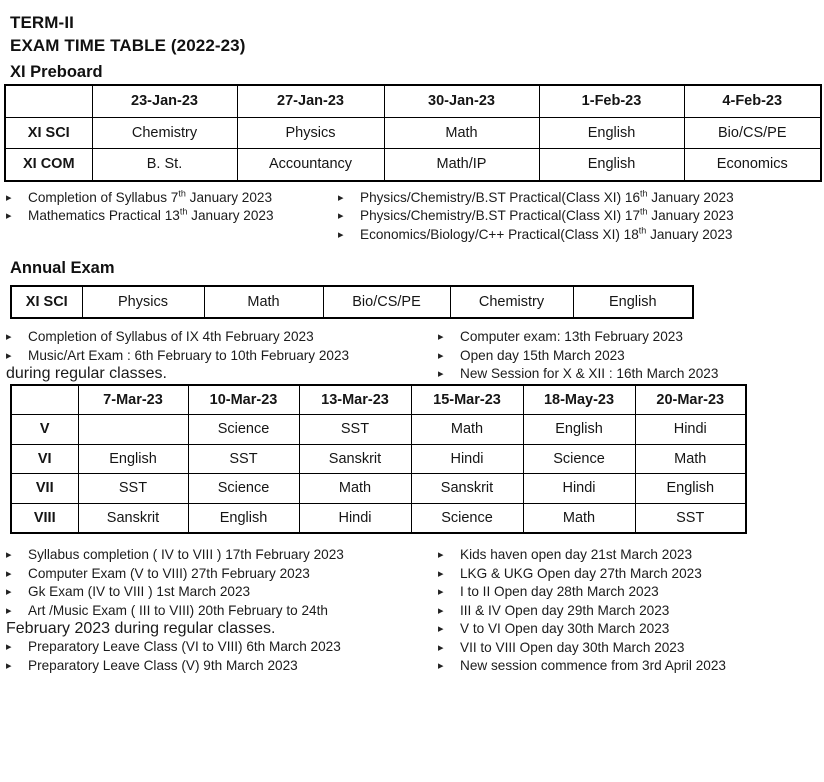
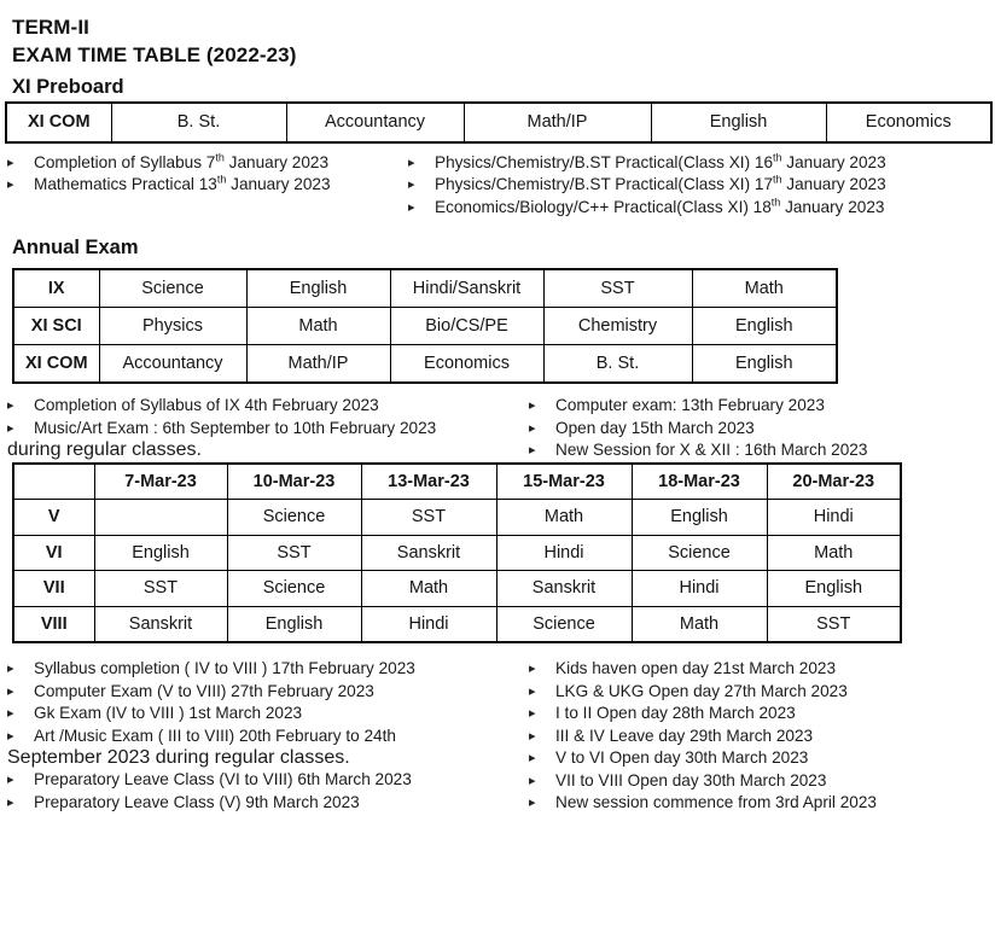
  TERM-II
  EXAM TIME TABLE (2022-23)
  XI Preboard
- 	23-Jan-23	27-Jan-23	30-Jan-23	1-Feb-23	4-Feb-23
- XI SCI	Chemistry	Physics	Math	English	Bio/CS/PE
  XI COM	B. St.	Accountancy	Math/IP	English	Economics
  ▸
  Completion of Syllabus 7th January 2023
  ▸
  Mathematics Practical 13th January 2023
  ▸
  Physics/Chemistry/B.ST Practical(Class XI) 16th January 2023
  ▸
  Physics/Chemistry/B.ST Practical(Class XI) 17th January 2023
  ▸
  Economics/Biology/C++ Practical(Class XI) 18th January 2023
  Annual Exam
+ IX	Science	English	Hindi/Sanskrit	SST	Math
  XI SCI	Physics	Math	Bio/CS/PE	Chemistry	English
+ XI COM	Accountancy	Math/IP	Economics	B. St.	English
  ▸
  Completion of Syllabus of IX 4th February 2023
  ▸
- Music/Art Exam : 6th February to 10th February 2023
+ Music/Art Exam : 6th September to 10th February 2023
  during regular classes.
  ▸
  Computer exam: 13th February 2023
  ▸
  Open day 15th March 2023
  ▸
  New Session for X & XII : 16th March 2023
- 	7-Mar-23	10-Mar-23	13-Mar-23	15-Mar-23	18-May-23	20-Mar-23
+ 	7-Mar-23	10-Mar-23	13-Mar-23	15-Mar-23	18-Mar-23	20-Mar-23
  V		Science	SST	Math	English	Hindi
  VI	English	SST	Sanskrit	Hindi	Science	Math
  VII	SST	Science	Math	Sanskrit	Hindi	English
  VIII	Sanskrit	English	Hindi	Science	Math	SST
  ▸
  Syllabus completion ( IV to VIII ) 17th February 2023
  ▸
  Computer Exam (V to VIII) 27th February 2023
  ▸
  Gk Exam (IV to VIII ) 1st March 2023
  ▸
  Art /Music Exam ( III to VIII) 20th February to 24th
- February 2023 during regular classes.
+ September 2023 during regular classes.
  ▸
  Preparatory Leave Class (VI to VIII) 6th March 2023
  ▸
  Preparatory Leave Class (V) 9th March 2023
  ▸
  Kids haven open day 21st March 2023
  ▸
  LKG & UKG Open day 27th March 2023
  ▸
  I to II Open day 28th March 2023
  ▸
- III & IV Open day 29th March 2023
+ III & IV Leave day 29th March 2023
  ▸
  V to VI Open day 30th March 2023
  ▸
  VII to VIII Open day 30th March 2023
  ▸
  New session commence from 3rd April 2023
